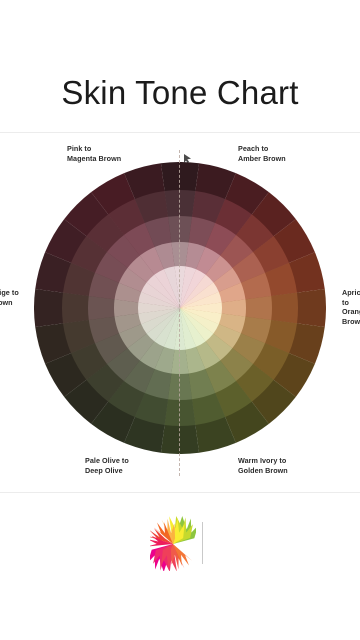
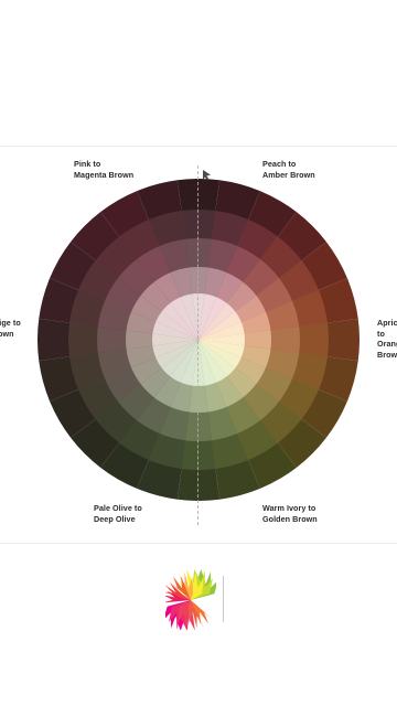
- Skin Tone Chart
  Pink to
  Magenta Brown
  Peach to
  Amber Brown
  ige to
  Apric to
  Oran Brow
  Pale Olive to
  Deep Olive
  Warm Ivory to
  Golden Brown
